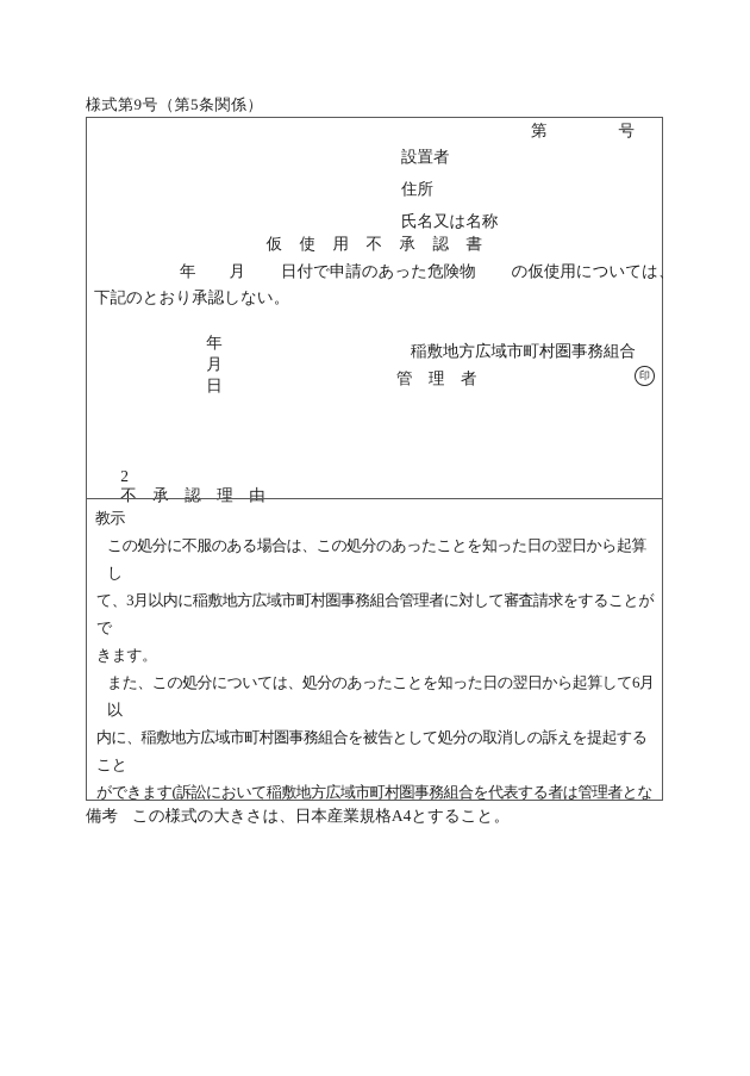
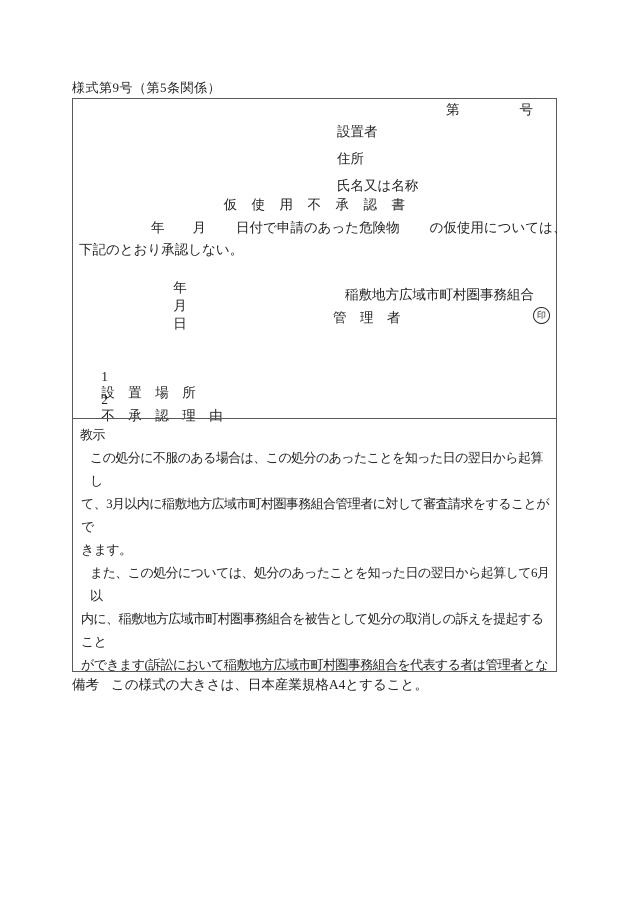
  様式第9号（第5条関係）
  第
  号
  設置者
  住所
  氏名又は名称
  仮 使 用 不 承 認 書
  年
  月
  日付で申請のあった危険物
  の仮使用については、
  下記のとおり承認しない。
  年 月 日
  稲敷地方広域市町村圏事務組合
  管 理 者
  印
+ 1 設 置 場 所
  2 不 承 認 理 由
  教示
  この処分に不服のある場合は、この処分のあったことを知った日の翌日から起算し
  て、3月以内に稲敷地方広域市町村圏事務組合管理者に対して審査請求をすることがで
  きます。
  また、この処分については、処分のあったことを知った日の翌日から起算して6月以
  内に、稲敷地方広域市町村圏事務組合を被告として処分の取消しの訴えを提起すること
  ができます(訴訟において稲敷地方広域市町村圏事務組合を代表する者は管理者とな
  備考
  この様式の大きさは、日本産業規格A4とすること。
